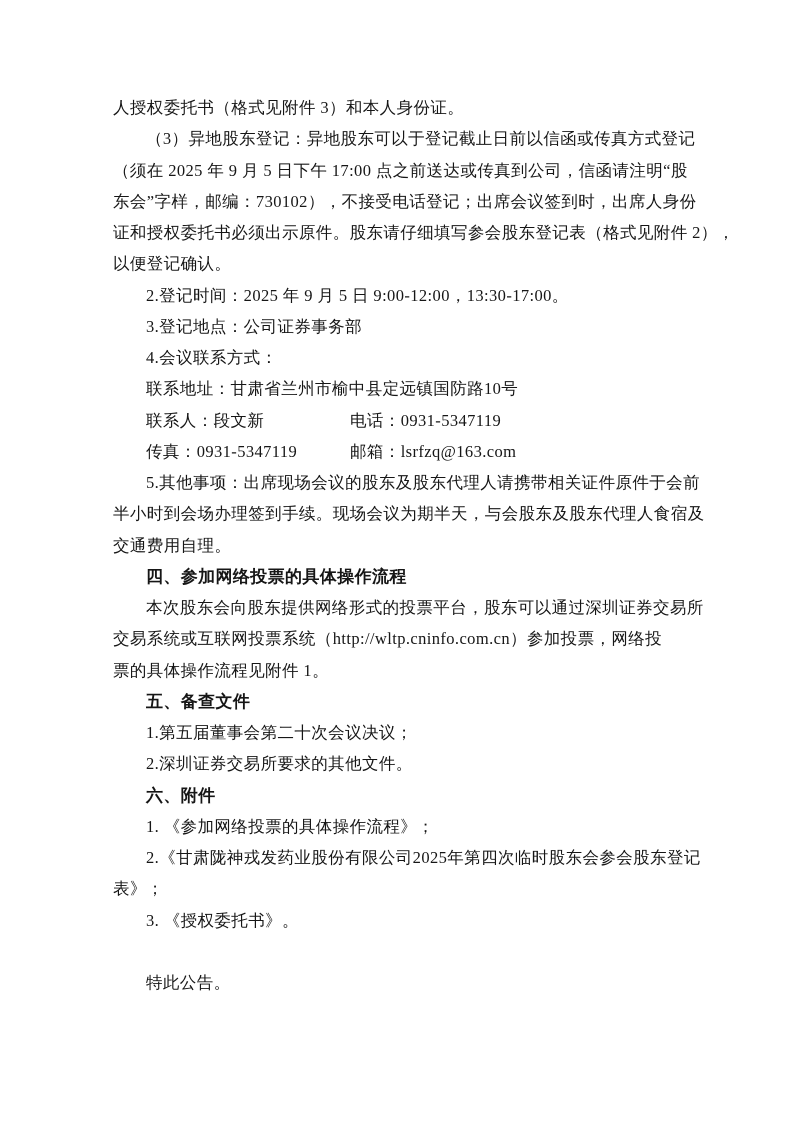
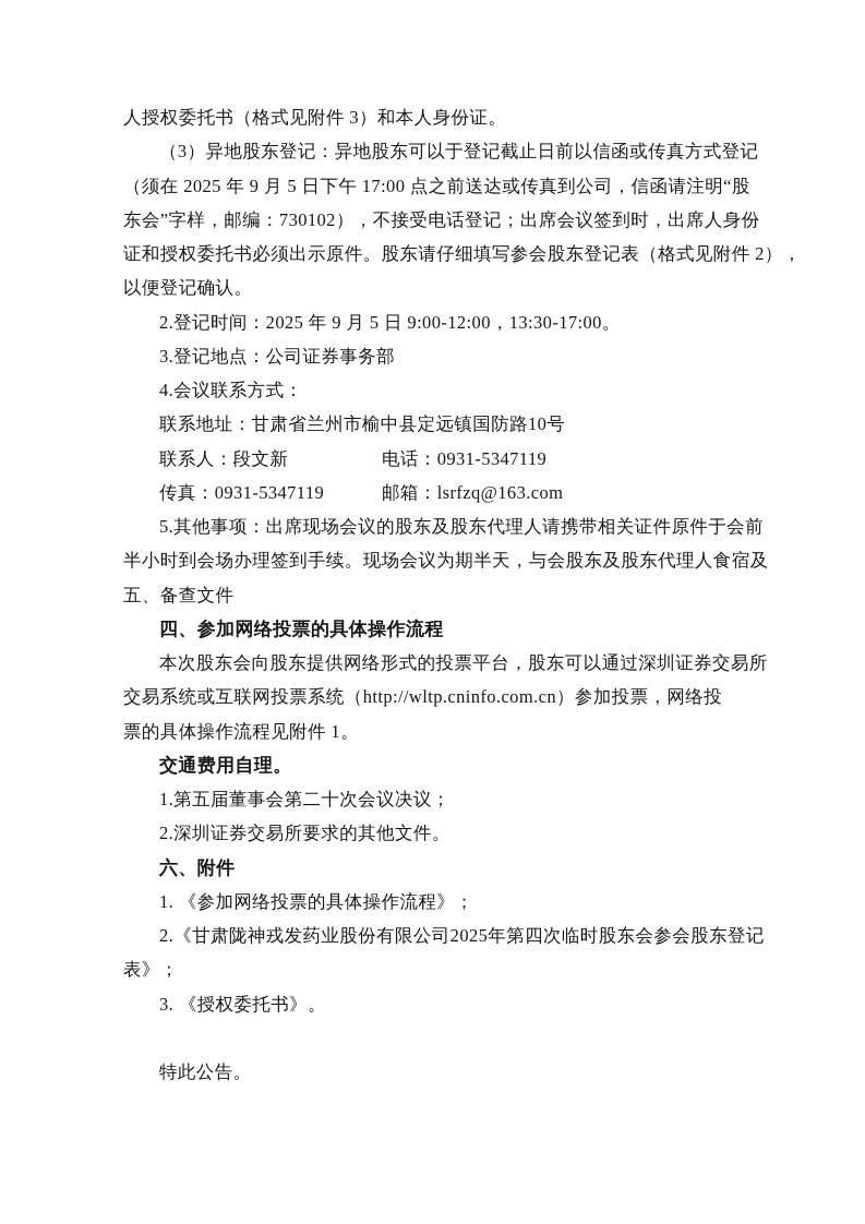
  人授权委托书（格式见附件 3）和本人身份证。
  （3）异地股东登记：异地股东可以于登记截止日前以信函或传真方式登记
  （须在 2025 年 9 月 5 日下午 17:00 点之前送达或传真到公司，信函请注明“股
  东会”字样，邮编：730102），不接受电话登记；出席会议签到时，出席人身份
  证和授权委托书必须出示原件。股东请仔细填写参会股东登记表（格式见附件 2），
  以便登记确认。
  2.登记时间：2025 年 9 月 5 日 9:00-12:00，13:30-17:00。
  3.登记地点：公司证券事务部
  4.会议联系方式：
  联系地址：甘肃省兰州市榆中县定远镇国防路10号
  联系人：段文新
  电话：0931-5347119
  传真：0931-5347119
  邮箱：lsrfzq@163.com
  5.其他事项：出席现场会议的股东及股东代理人请携带相关证件原件于会前
  半小时到会场办理签到手续。现场会议为期半天，与会股东及股东代理人食宿及
- 交通费用自理。
+ 五、备查文件
  四、参加网络投票的具体操作流程
  本次股东会向股东提供网络形式的投票平台，股东可以通过深圳证券交易所
  交易系统或互联网投票系统（http://wltp.cninfo.com.cn）参加投票，网络投
  票的具体操作流程见附件 1。
- 五、备查文件
+ 交通费用自理。
  1.第五届董事会第二十次会议决议；
  2.深圳证券交易所要求的其他文件。
  六、附件
  1. 《参加网络投票的具体操作流程》；
  2.《甘肃陇神戎发药业股份有限公司2025年第四次临时股东会参会股东登记
  表》；
  3. 《授权委托书》。
  特此公告。
